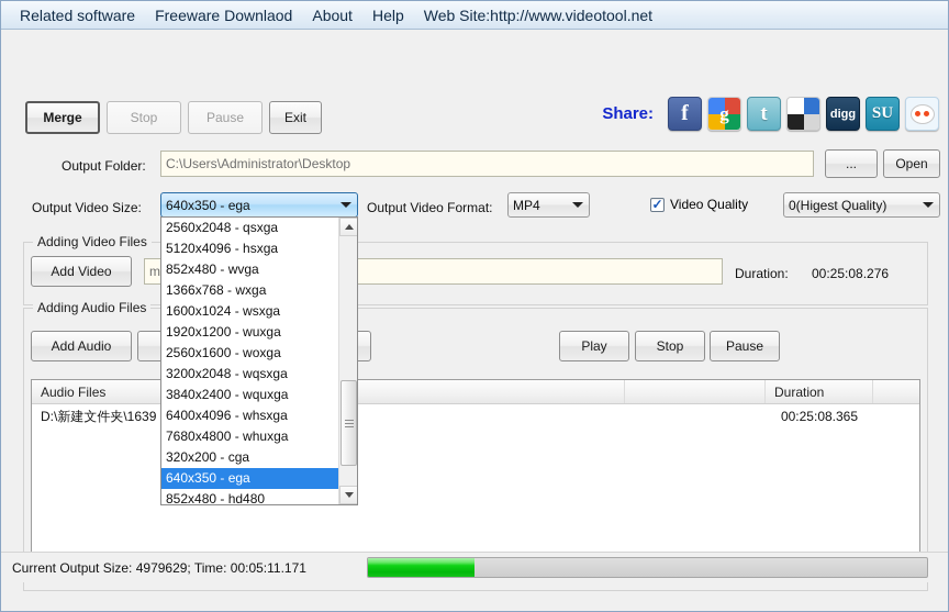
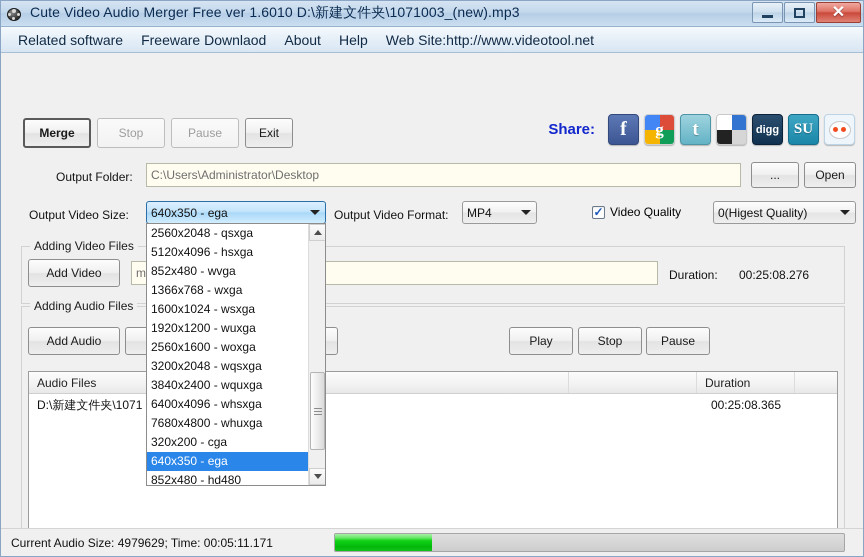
+ Cute Video Audio Merger Free ver 1.6010 D:\新建文件夹\1071003_(new).mp3
+ ✕
  Related software
  Freeware Downlaod
  About
  Help
  Web Site:http://www.videotool.net
  Merge
  Stop
  Pause
  Exit
  Share:
  f
  g
  t
  digg
  SU
  Output Folder:
  C:\Users\Administrator\Desktop
  ...
  Open
  Output Video Size:
  640x350 - ega
  Output Video Format:
  MP4
  ✓
  Video Quality
  0(Higest Quality)
  Adding Video Files
  Add Video
  Duration:
  00:25:08.276
  Adding Audio Files
  Add Audio
  Play
  Stop
  Pause
  Audio Files
  Duration
- D:\新建文件夹\1639
+ D:\新建文件夹\1071
  00:25:08.365
  2560x2048 - qsxga
  5120x4096 - hsxga
  852x480 - wvga
  1366x768 - wxga
  1600x1024 - wsxga
  1920x1200 - wuxga
  2560x1600 - woxga
  3200x2048 - wqsxga
  3840x2400 - wquxga
  6400x4096 - whsxga
  7680x4800 - whuxga
  320x200 - cga
  640x350 - ega
  852x480 - hd480
- Current Output Size: 4979629; Time: 00:05:11.171
+ Current Audio Size: 4979629; Time: 00:05:11.171
